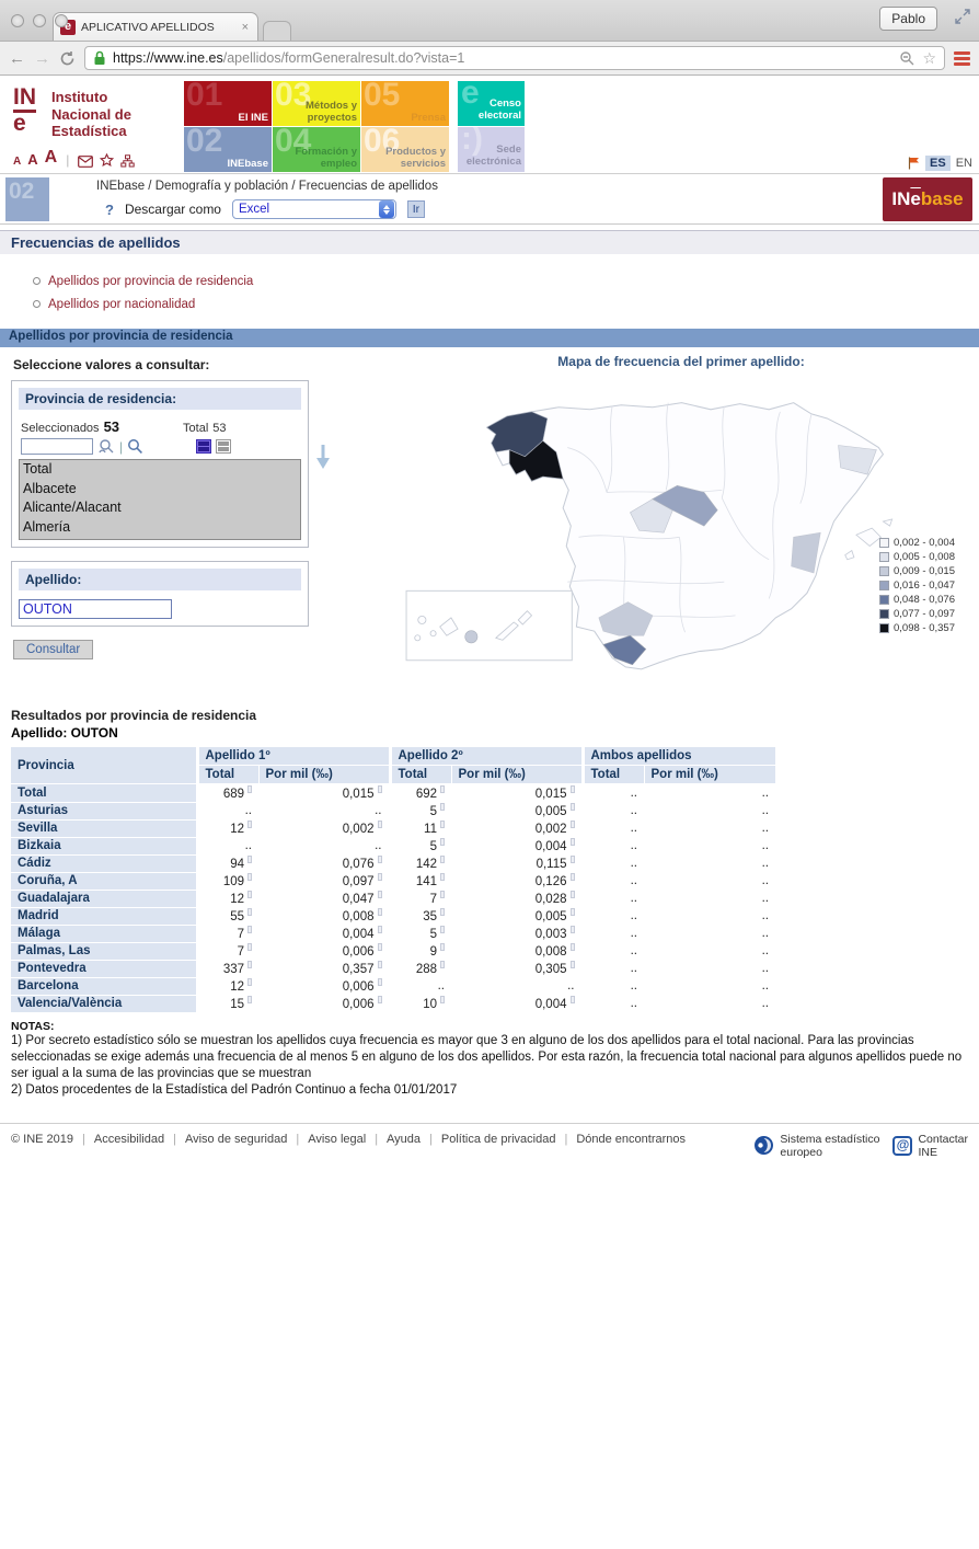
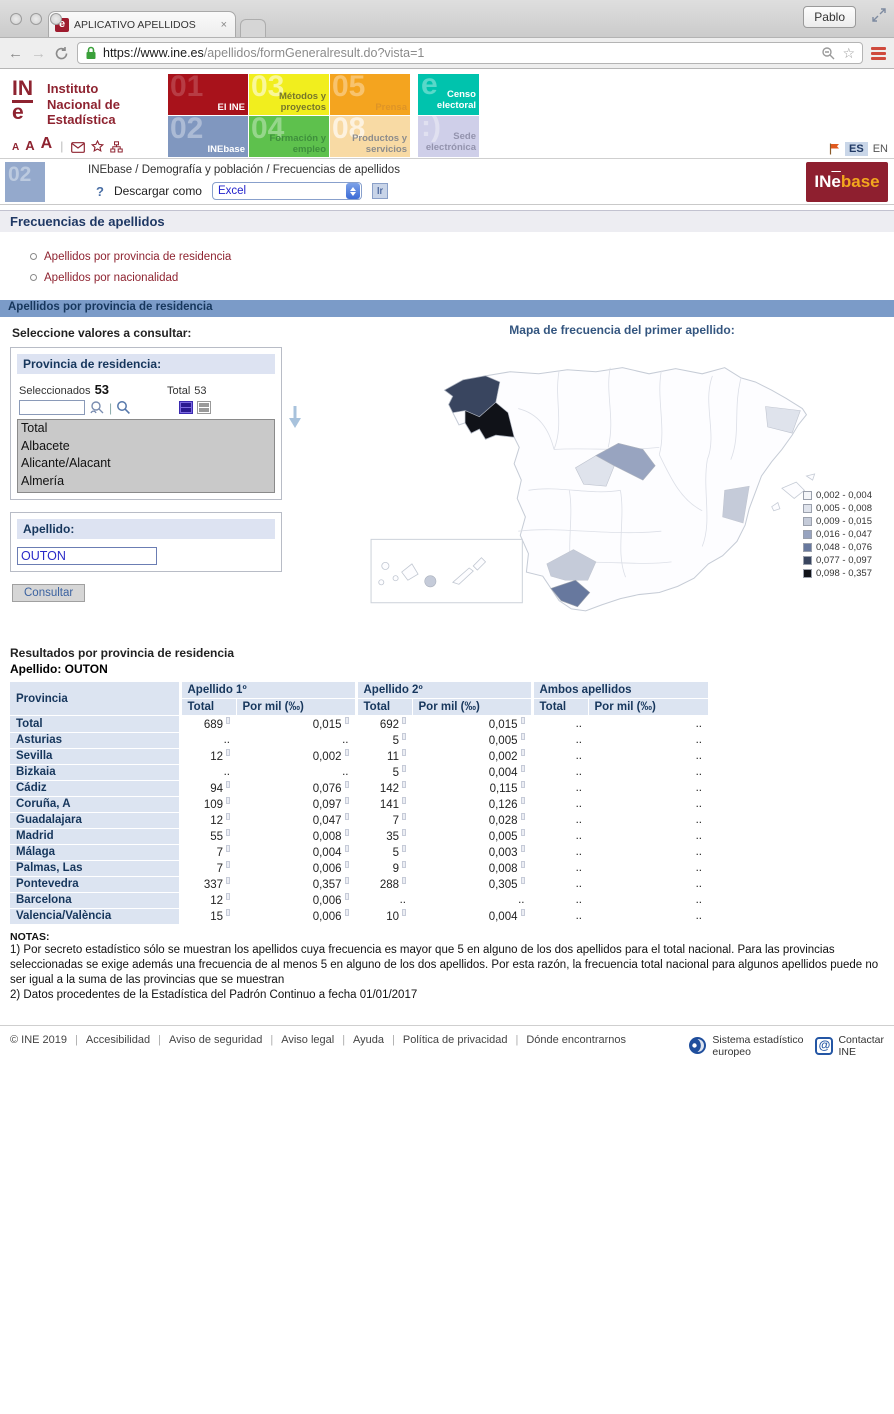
  e
  APLICATIVO APELLIDOS
  ×
  Pablo
  ←
  →
  https://www.ine.es/apellidos/formGeneralresult.do?vista=1
  ☆
  IN
  e
  Instituto
  Nacional de
  Estadística
  A
  A
  A
  |
  01
  El INE
  02
  INEbase
  03
  Métodos y proyectos
  04
  Formación y empleo
  05
- 06
+ 08
  Productos y servicios
  e
  Censo electoral
  :)
  Sede electrónica
  ES
  EN
  02
  INEbase / Demografía y población / Frecuencias de apellidos
  ?
  Descargar como
  Excel
  Ir
  IN
  e
  base
  Frecuencias de apellidos
  Apellidos por provincia de residencia
  Apellidos por nacionalidad
  Apellidos por provincia de residencia
  Seleccione valores a consultar:
  Provincia de residencia:
  Seleccionados
  53
  Total
  53
  |
  Total
  Albacete
  Alicante/Alacant
  Almería
  Apellido:
  OUTON
  Consultar
  Mapa de frecuencia del primer apellido:
  0,002 - 0,004
  0,005 - 0,008
  0,009 - 0,015
  0,016 - 0,047
  0,048 - 0,076
  0,077 - 0,097
  0,098 - 0,357
  Resultados por provincia de residencia
  Apellido: OUTON
  Provincia	Apellido 1º	Apellido 2º	Ambos apellidos
  Total	Por mil (‰)	Total	Por mil (‰)	Total	Por mil (‰)
  Total	689	0,015	692	0,015	..	..
  Asturias	..	..	5	0,005	..	..
  Sevilla	12	0,002	11	0,002	..	..
  Bizkaia	..	..	5	0,004	..	..
  Cádiz	94	0,076	142	0,115	..	..
  Coruña, A	109	0,097	141	0,126	..	..
  Guadalajara	12	0,047	7	0,028	..	..
  Madrid	55	0,008	35	0,005	..	..
  Málaga	7	0,004	5	0,003	..	..
  Palmas, Las	7	0,006	9	0,008	..	..
  Pontevedra	337	0,357	288	0,305	..	..
  Barcelona	12	0,006	..	..	..	..
  Valencia/València	15	0,006	10	0,004	..	..
  NOTAS:
- 1) Por secreto estadístico sólo se muestran los apellidos cuya frecuencia es mayor que 3 en alguno de los dos apellidos para el total nacional. Para las provincias seleccionadas se exige además una frecuencia de al menos 5 en alguno de los dos apellidos. Por esta razón, la frecuencia total nacional para algunos apellidos puede no ser igual a la suma de las provincias que se muestran
+ 1) Por secreto estadístico sólo se muestran los apellidos cuya frecuencia es mayor que 5 en alguno de los dos apellidos para el total nacional. Para las provincias seleccionadas se exige además una frecuencia de al menos 5 en alguno de los dos apellidos. Por esta razón, la frecuencia total nacional para algunos apellidos puede no ser igual a la suma de las provincias que se muestran
  2) Datos procedentes de la Estadística del Padrón Continuo a fecha 01/01/2017
  © INE 2019
  |
  Accesibilidad
  |
  Aviso de seguridad
  |
  Aviso legal
  |
  Ayuda
  |
  Política de privacidad
  |
  Dónde encontrarnos
  Sistema estadístico
  europeo
  @
  Contactar
  INE
